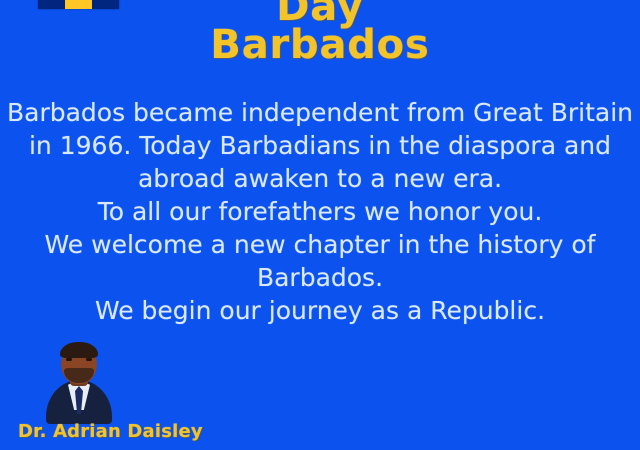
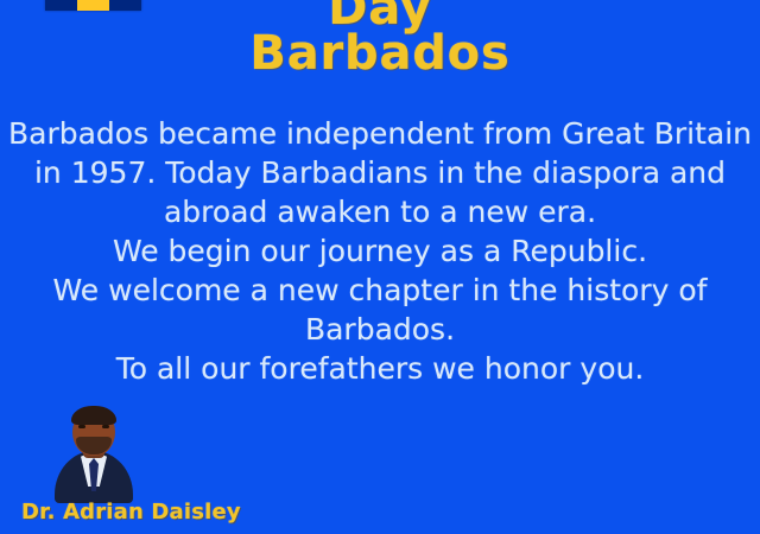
  Day
  Barbados
  Barbados became independent from Great Britain
- in 1966. Today Barbadians in the diaspora and
+ in 1957. Today Barbadians in the diaspora and
  abroad awaken to a new era.
- To all our forefathers we honor you.
+ We begin our journey as a Republic.
  We welcome a new chapter in the history of
  Barbados.
- We begin our journey as a Republic.
+ To all our forefathers we honor you.
  Dr. Adrian Daisley
